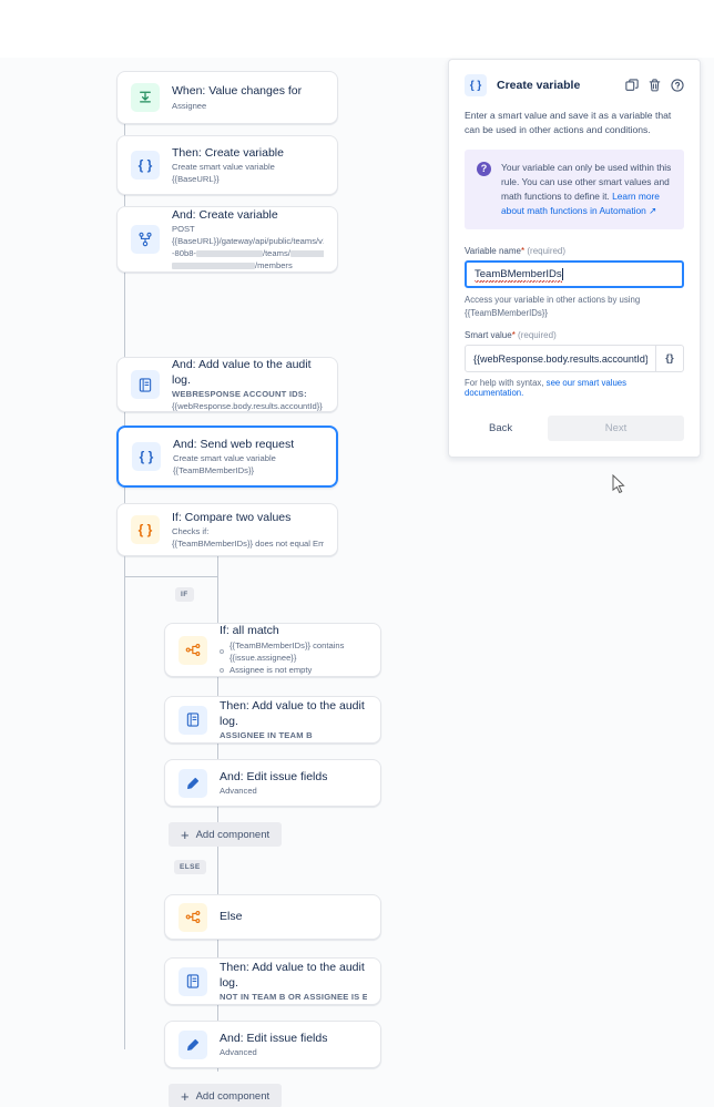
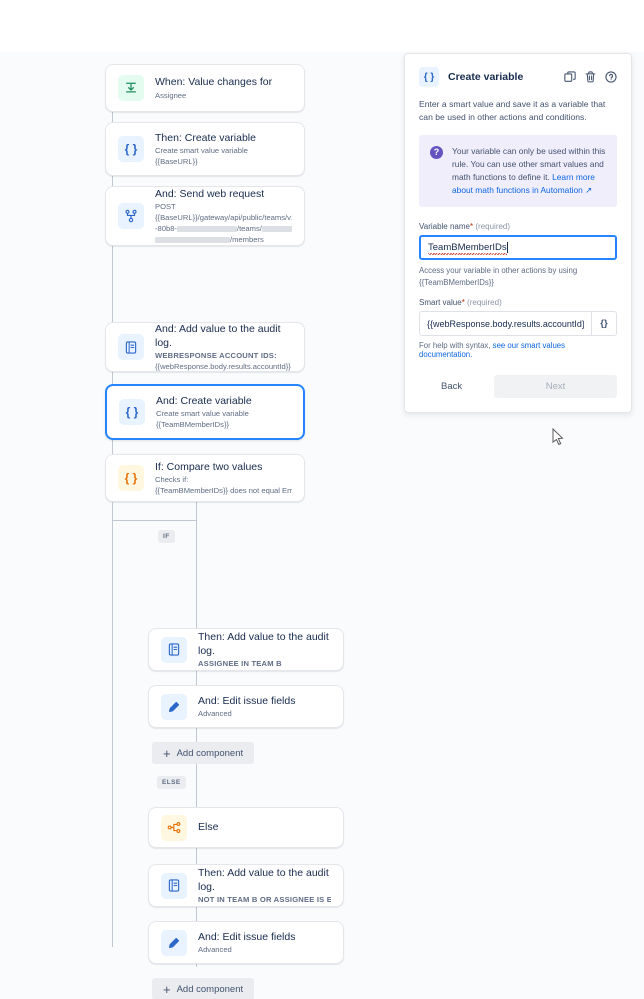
  When: Value changes for
  Assignee
  { }
  Then: Create variable
  Create smart value variable
  {{BaseURL}}
- And: Create variable
+ And: Send web request
  POST
  {{BaseURL}}/gateway/api/public/teams/v
  -80b8- /teams/
  /members
  And: Add value to the audit log.
  WEBRESPONSE ACCOUNT IDS:
  {{webResponse.body.results.accountId}}
  { }
- And: Send web request
+ And: Create variable
  Create smart value variable
  {{TeamBMemberIDs}}
  { }
  If: Compare two values
  Checks if:
  {{TeamBMemberIDs}} does not equal Em
- If: all match
- {{TeamBMemberIDs}} contains {{issue.assignee}}
- Assignee is not empty
  Then: Add value to the audit log.
  ASSIGNEE IN TEAM B
  And: Edit issue fields
  Advanced
  +
  Add component
  Else
  Then: Add value to the audit log.
  NOT IN TEAM B OR ASSIGNEE IS E
  And: Edit issue fields
  Advanced
  +
  Add component
  { }
  Create variable
  Enter a smart value and save it as a variable that can be used in other actions and conditions.
  ?
  Your variable can only be used within this rule. You can use other smart values and math functions to define it. Learn more about math functions in Automation ↗
  Variable name* (required)
  TeamBMemberIDs
  Access your variable in other actions by using
  {{TeamBMemberIDs}}
  Smart value* (required)
  {{webResponse.body.results.accountId}
  {}
  For help with syntax, see our smart values documentation.
  Back
  Next
